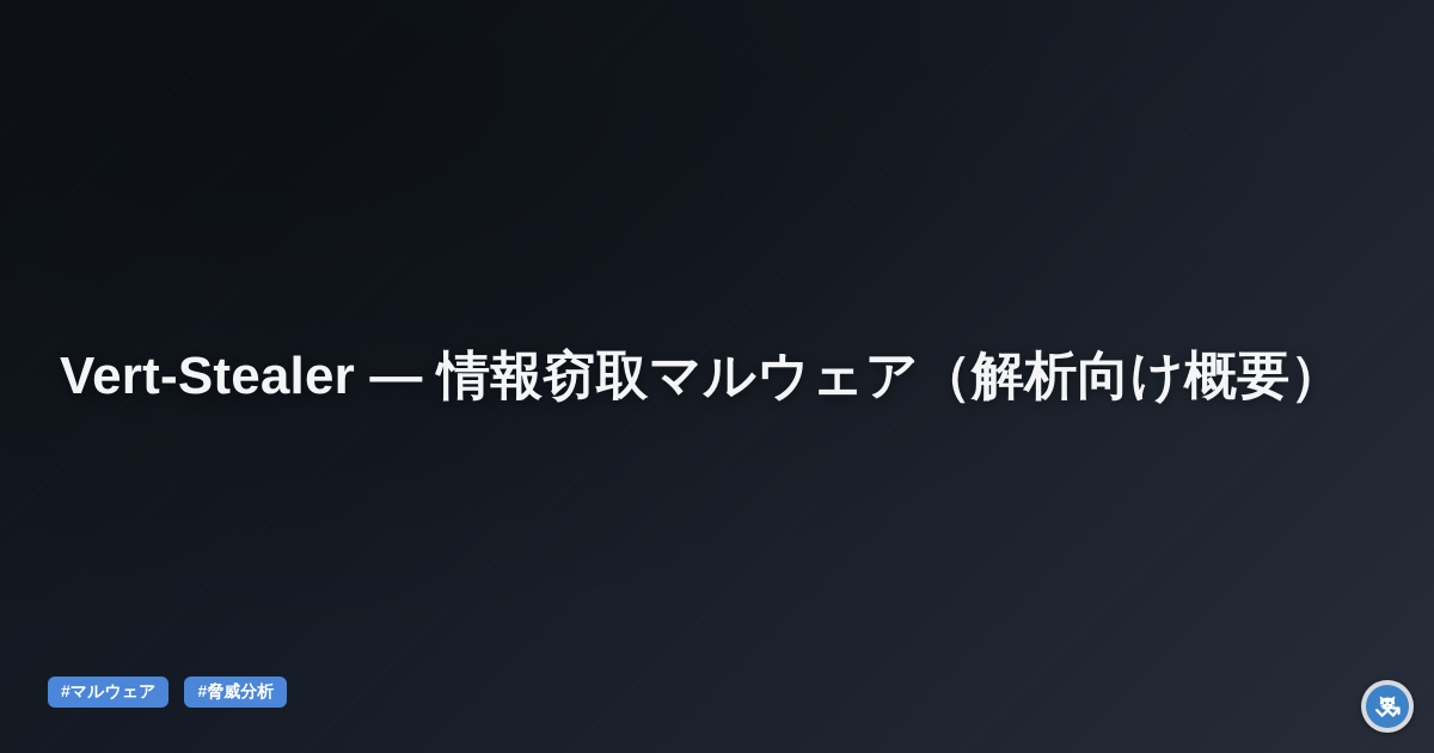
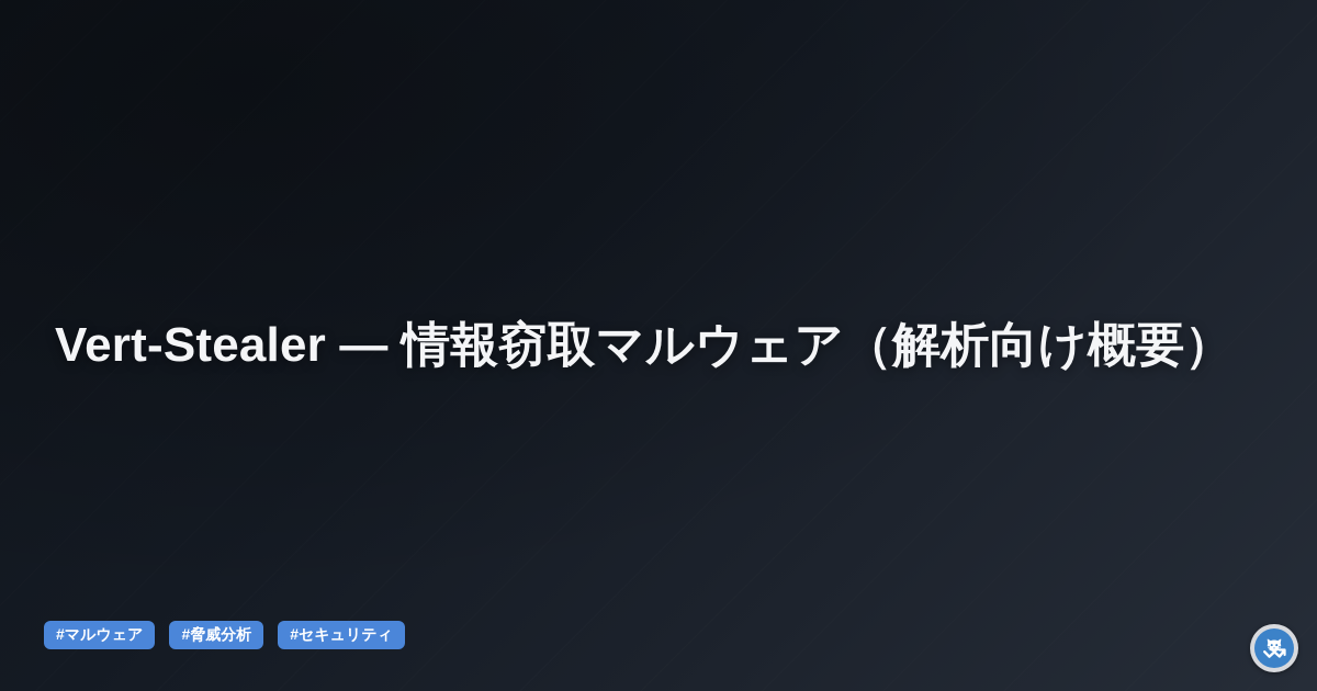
  Vert-Stealer — 情報窃取マルウェア（解析向け概要）
  #マルウェア
  #脅威分析
+ #セキュリティ
